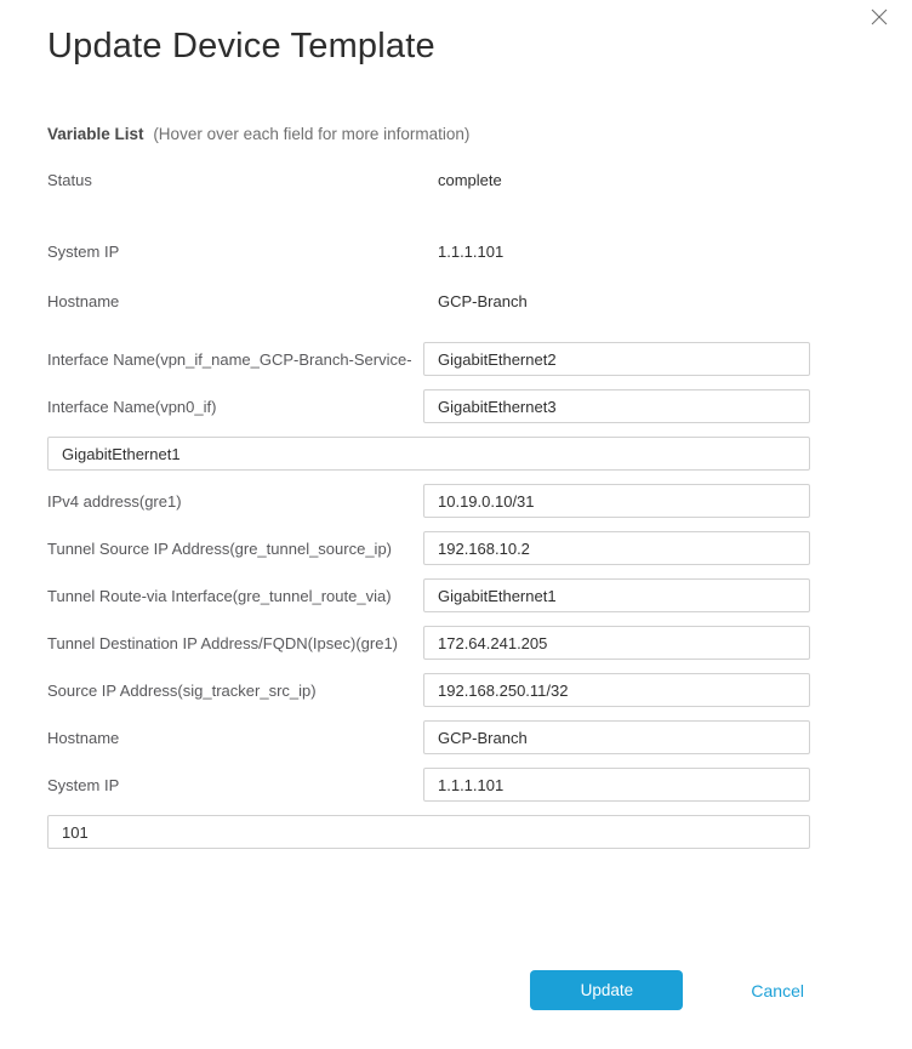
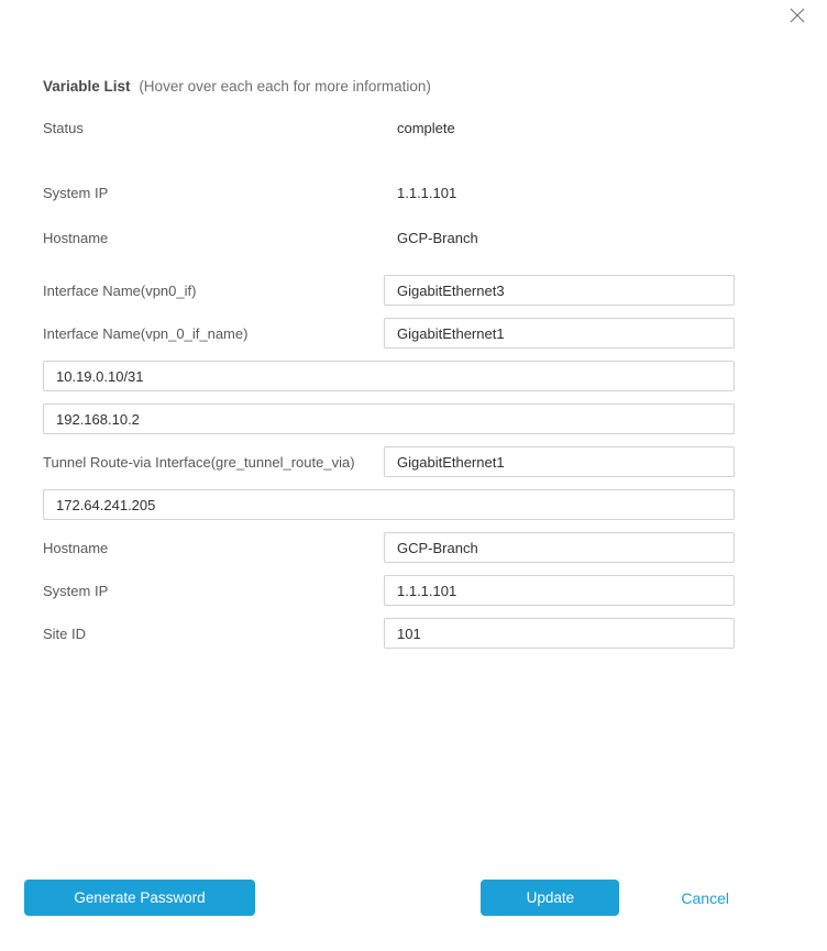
- Update Device Template
- Variable List (Hover over each field for more information)
+ Variable List (Hover over each each for more information)
  Status
  complete
  System IP
  1.1.1.101
  Hostname
  GCP-Branch
- Interface Name(vpn_if_name_GCP-Branch-Service-
- GigabitEthernet2
  Interface Name(vpn0_if)
  GigabitEthernet3
+ Interface Name(vpn_0_if_name)
  GigabitEthernet1
- IPv4 address(gre1)
  10.19.0.10/31
- Tunnel Source IP Address(gre_tunnel_source_ip)
  192.168.10.2
  Tunnel Route-via Interface(gre_tunnel_route_via)
  GigabitEthernet1
- Tunnel Destination IP Address/FQDN(Ipsec)(gre1)
  172.64.241.205
- Source IP Address(sig_tracker_src_ip)
- 192.168.250.11/32
  Hostname
  GCP-Branch
  System IP
  1.1.1.101
+ Site ID
  101
+ Generate Password
  Update
  Cancel
